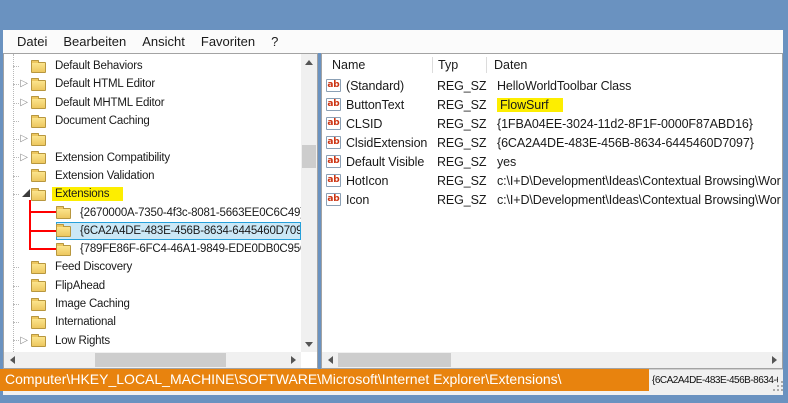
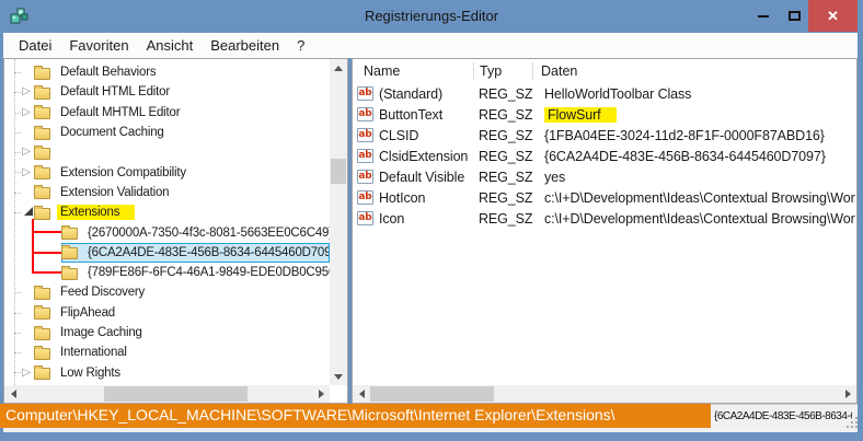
+ Registrierungs-Editor
+ ✕
  Datei
- Bearbeiten
+ Favoriten
  Ansicht
- Favoriten
+ Bearbeiten
  ?
  Default Behaviors
  ▷
  Default HTML Editor
  ▷
  Default MHTML Editor
  Document Caching
  ▷
  ▷
  Extension Compatibility
  Extension Validation
  Extensions
  {2670000A-7350-4f3c-8081-5663EE0C6C49
  {6CA2A4DE-483E-456B-8634-6445460D709
  {789FE86F-6FC4-46A1-9849-EDE0DB0C95
  Feed Discovery
  FlipAhead
  Image Caching
  International
  ▷
  Low Rights
  Name
  Typ
  Daten
  ab
  (Standard)
  REG_SZ
  HelloWorldToolbar Class
  ab
  ButtonText
  REG_SZ
  FlowSurf
  ab
  CLSID
  REG_SZ
  {1FBA04EE-3024-11d2-8F1F-0000F87ABD16}
  ab
  ClsidExtension
  REG_SZ
  {6CA2A4DE-483E-456B-8634-6445460D7097}
  ab
  Default Visible
  REG_SZ
  yes
  ab
  HotIcon
  REG_SZ
  c:\I+D\Development\Ideas\Contextual Browsing\Wor
  ab
  Icon
  REG_SZ
  c:\I+D\Development\Ideas\Contextual Browsing\Wor
  Computer\HKEY_LOCAL_MACHINE\SOFTWARE\Microsoft\Internet Explorer\Extensions\
